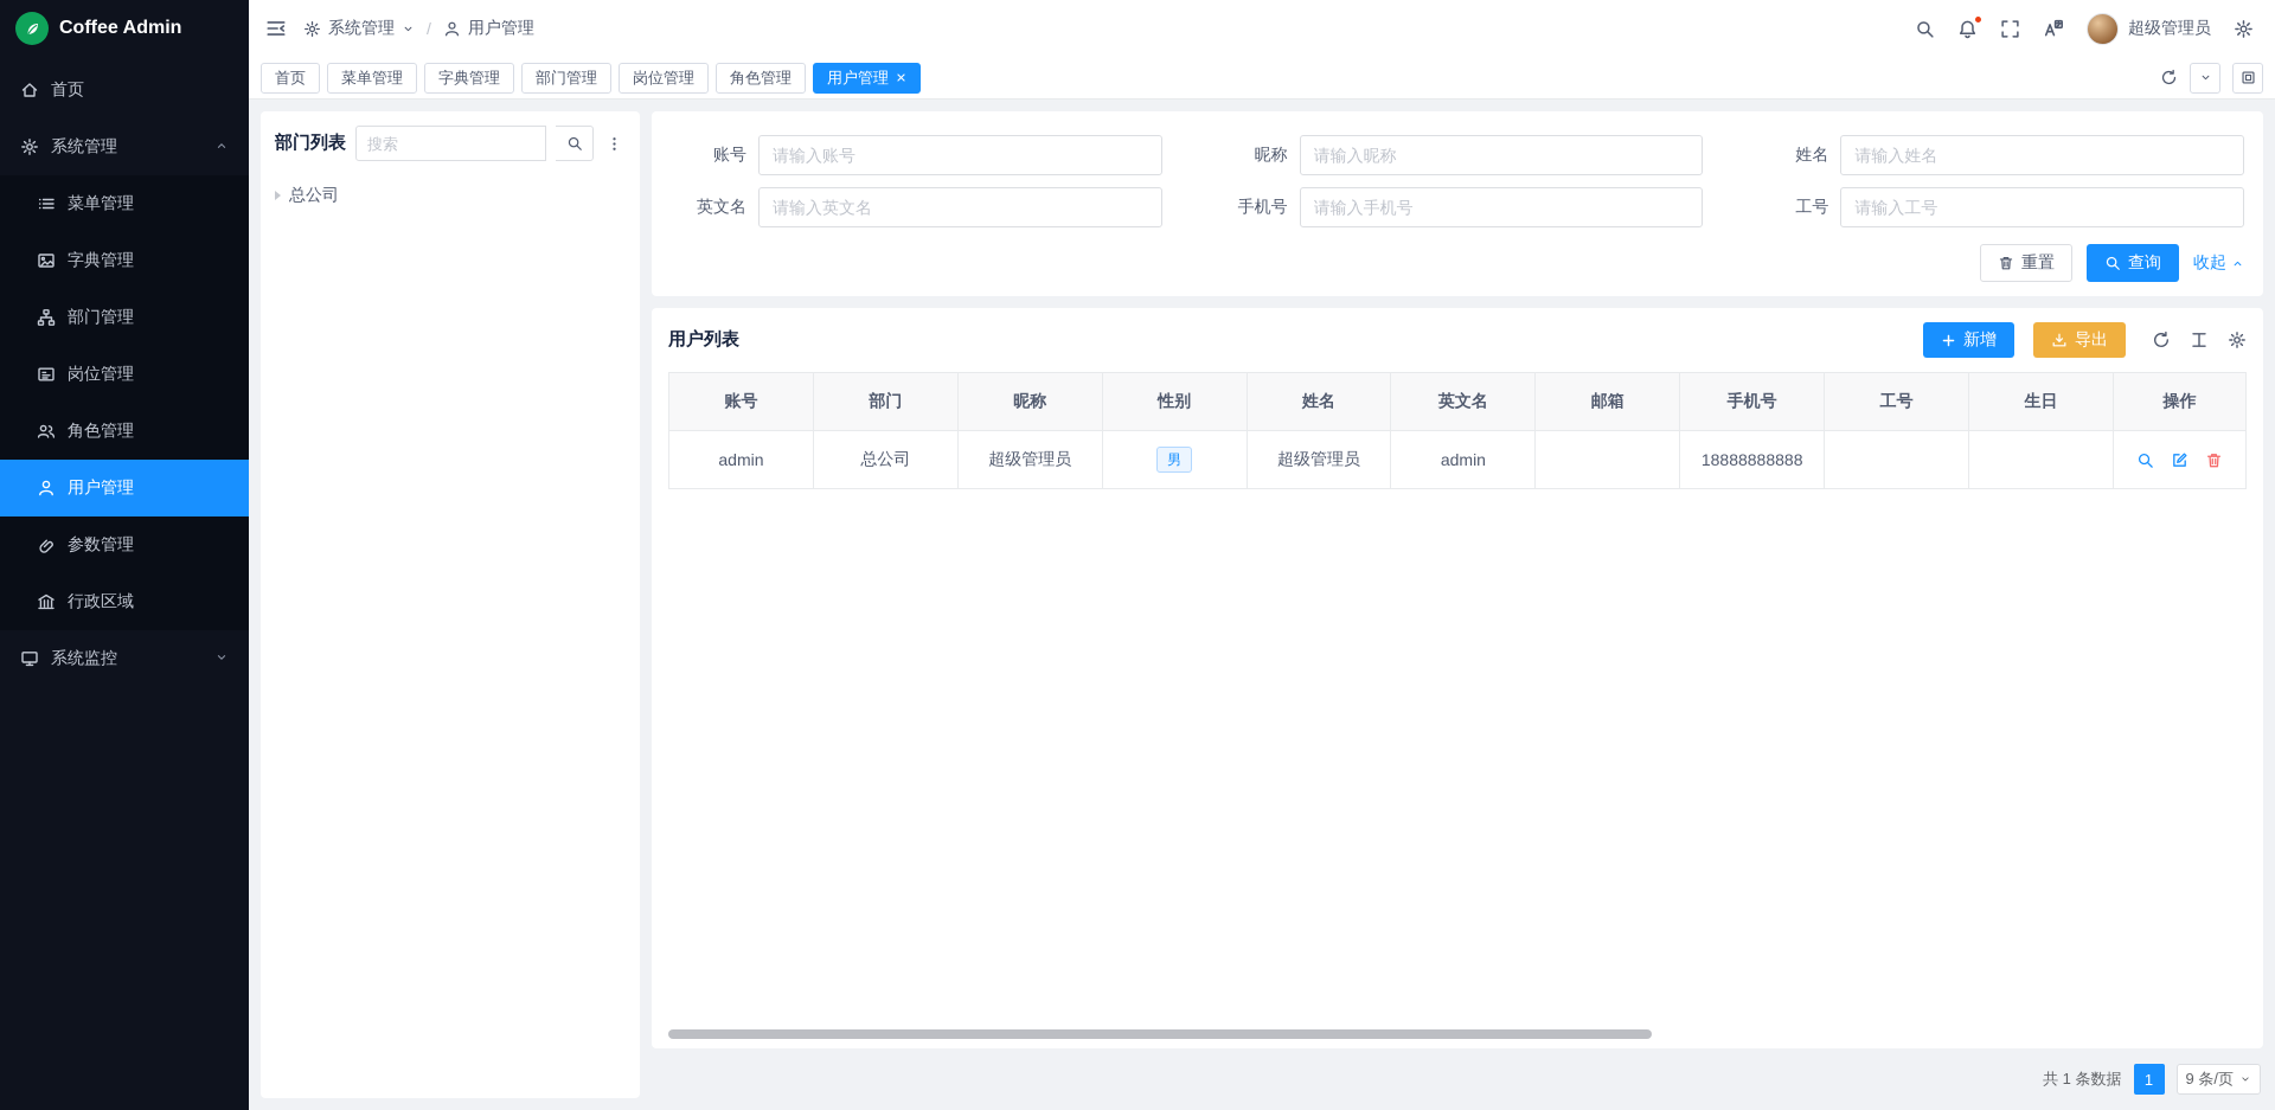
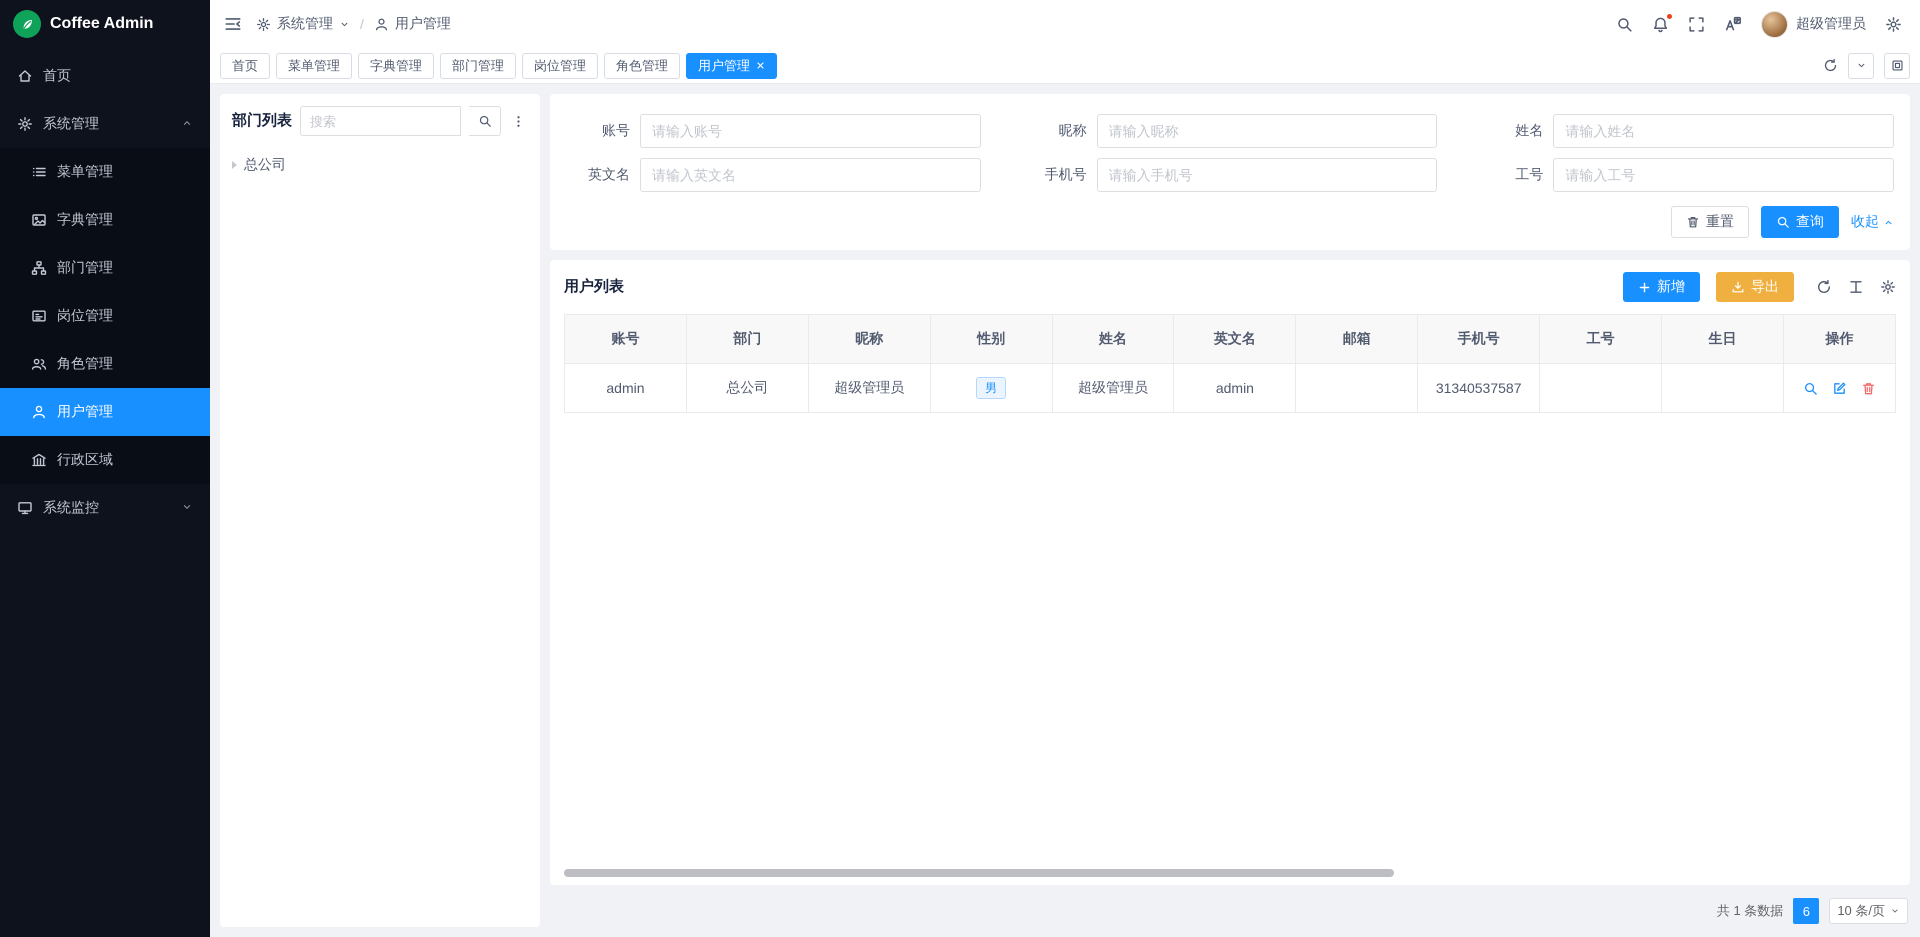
  Coffee Admin
  首页
  系统管理
  菜单管理
  字典管理
  部门管理
  岗位管理
  角色管理
  用户管理
- 参数管理
  行政区域
  系统监控
  系统管理
  /
  用户管理
  超级管理员
  首页
  菜单管理
  字典管理
  部门管理
  岗位管理
  角色管理
  用户管理
  部门列表
  搜索
  总公司
  账号
  请输入账号
  昵称
  请输入昵称
  姓名
  请输入姓名
  英文名
  请输入英文名
  手机号
  请输入手机号
  工号
  请输入工号
  重置
  查询
  收起
  用户列表
  新增
  导出
  账号	部门	昵称	性别	姓名	英文名	邮箱	手机号	工号	生日	操作
- admin	总公司	超级管理员	男	超级管理员	admin		18888888888
+ admin	总公司	超级管理员	男	超级管理员	admin		31340537587
  共 1 条数据
- 1
+ 6
- 9 条/页
+ 10 条/页
